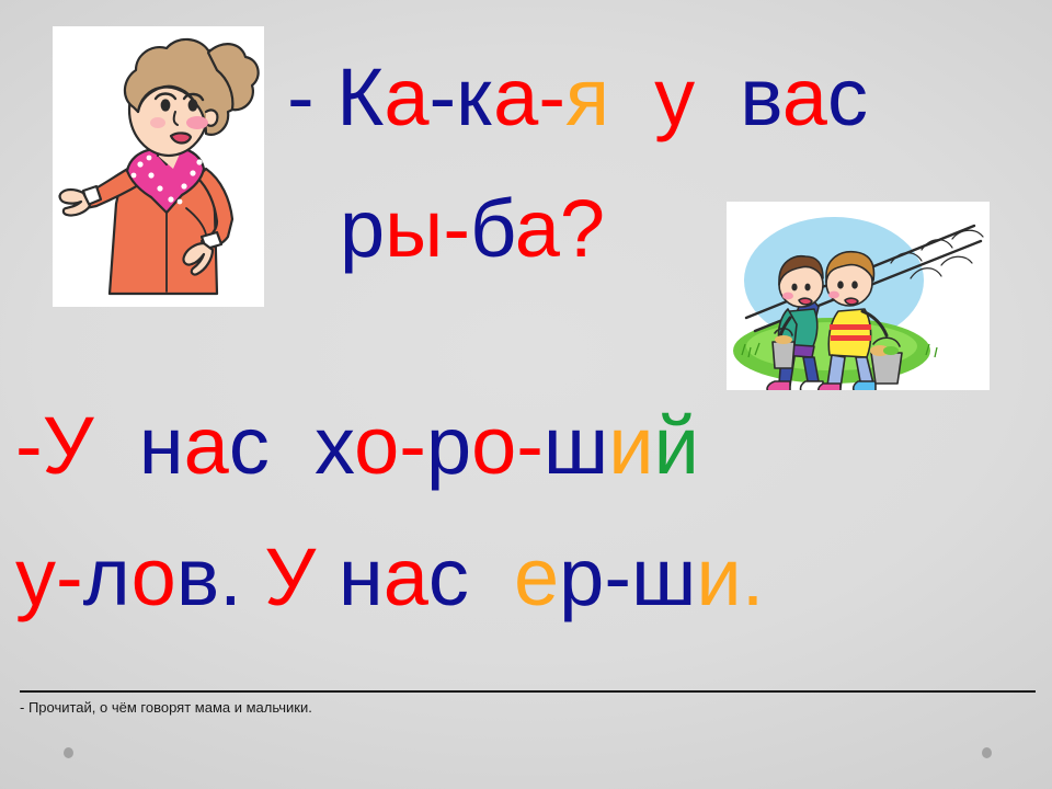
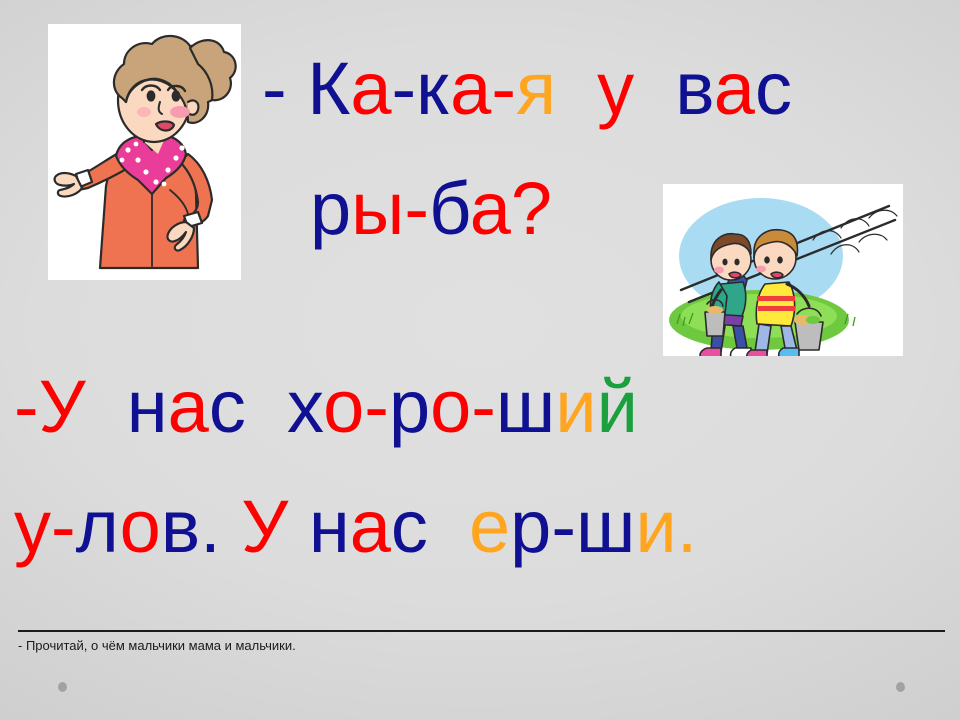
  - Ка-ка-я у вас
  ры-ба?
  -У нас хо-ро-ший
  у-лов. У нас ер-ши.
- - Прочитай, о чём говорят мама и мальчики.
+ - Прочитай, о чём мальчики мама и мальчики.
